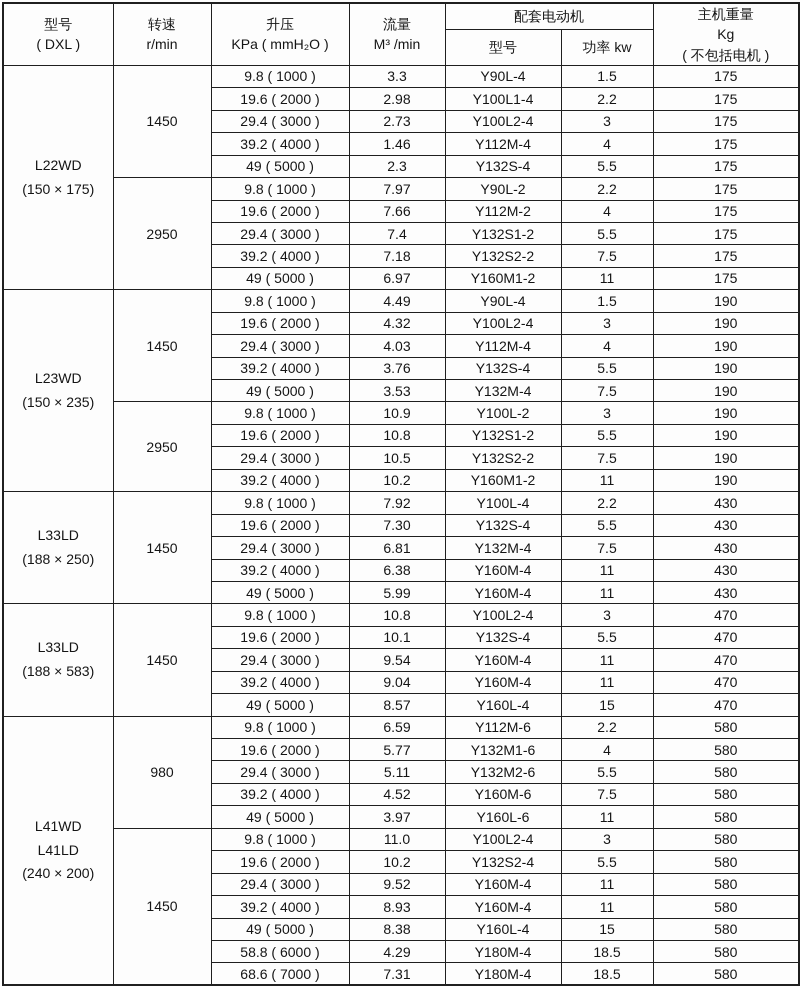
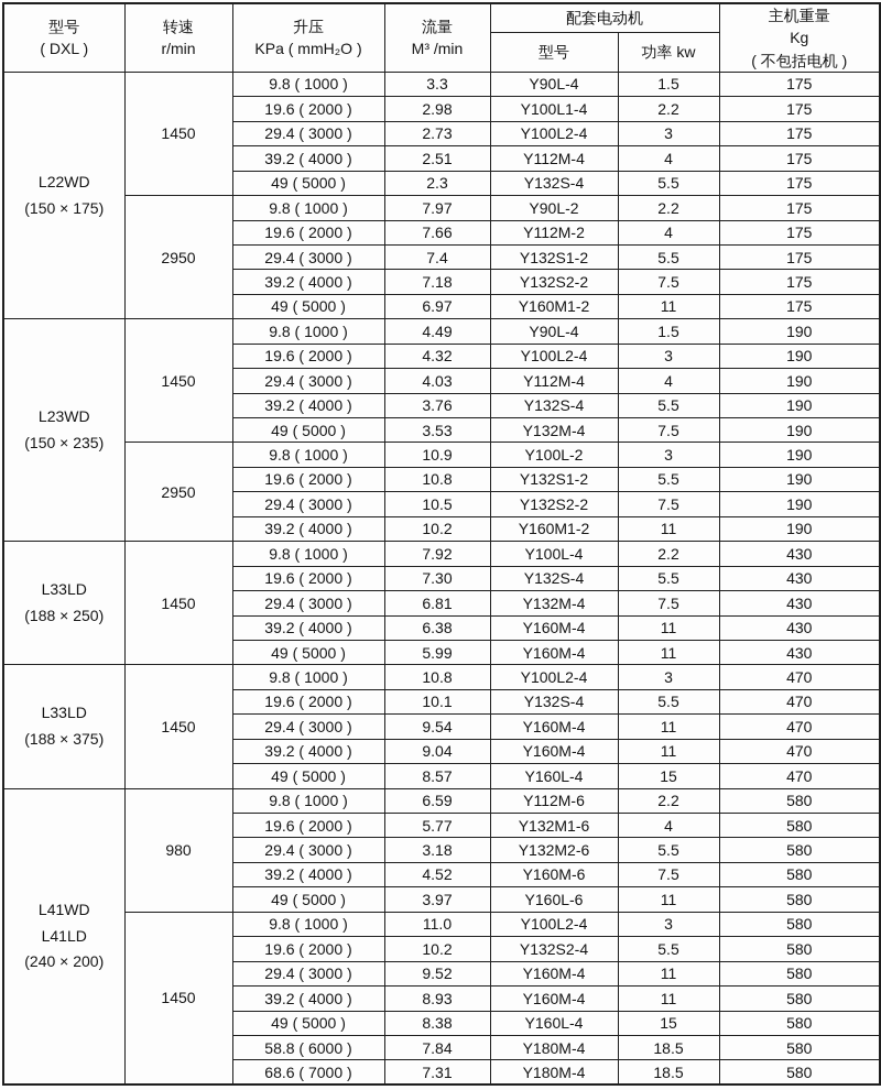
  型号 ( DXL )	转速 r/min	升压 KPa ( mmH₂O )	流量 M³ /min	配套电动机	主机重量 Kg ( 不包括电机 )
  型号	功率 kw
  L22WD (150 × 175)	1450	9.8 ( 1000 )	3.3	Y90L-4	1.5	175
  19.6 ( 2000 )	2.98	Y100L1-4	2.2	175
  29.4 ( 3000 )	2.73	Y100L2-4	3	175
- 39.2 ( 4000 )	1.46	Y112M-4	4	175
+ 39.2 ( 4000 )	2.51	Y112M-4	4	175
  49 ( 5000 )	2.3	Y132S-4	5.5	175
  2950	9.8 ( 1000 )	7.97	Y90L-2	2.2	175
  19.6 ( 2000 )	7.66	Y112M-2	4	175
  29.4 ( 3000 )	7.4	Y132S1-2	5.5	175
  39.2 ( 4000 )	7.18	Y132S2-2	7.5	175
  49 ( 5000 )	6.97	Y160M1-2	11	175
  L23WD (150 × 235)	1450	9.8 ( 1000 )	4.49	Y90L-4	1.5	190
  19.6 ( 2000 )	4.32	Y100L2-4	3	190
  29.4 ( 3000 )	4.03	Y112M-4	4	190
  39.2 ( 4000 )	3.76	Y132S-4	5.5	190
  49 ( 5000 )	3.53	Y132M-4	7.5	190
  2950	9.8 ( 1000 )	10.9	Y100L-2	3	190
  19.6 ( 2000 )	10.8	Y132S1-2	5.5	190
  29.4 ( 3000 )	10.5	Y132S2-2	7.5	190
  39.2 ( 4000 )	10.2	Y160M1-2	11	190
  L33LD (188 × 250)	1450	9.8 ( 1000 )	7.92	Y100L-4	2.2	430
  19.6 ( 2000 )	7.30	Y132S-4	5.5	430
  29.4 ( 3000 )	6.81	Y132M-4	7.5	430
  39.2 ( 4000 )	6.38	Y160M-4	11	430
  49 ( 5000 )	5.99	Y160M-4	11	430
- L33LD (188 × 583)	1450	9.8 ( 1000 )	10.8	Y100L2-4	3	470
+ L33LD (188 × 375)	1450	9.8 ( 1000 )	10.8	Y100L2-4	3	470
  19.6 ( 2000 )	10.1	Y132S-4	5.5	470
  29.4 ( 3000 )	9.54	Y160M-4	11	470
  39.2 ( 4000 )	9.04	Y160M-4	11	470
  49 ( 5000 )	8.57	Y160L-4	15	470
  L41WD L41LD (240 × 200)	980	9.8 ( 1000 )	6.59	Y112M-6	2.2	580
  19.6 ( 2000 )	5.77	Y132M1-6	4	580
- 29.4 ( 3000 )	5.11	Y132M2-6	5.5	580
+ 29.4 ( 3000 )	3.18	Y132M2-6	5.5	580
  39.2 ( 4000 )	4.52	Y160M-6	7.5	580
  49 ( 5000 )	3.97	Y160L-6	11	580
  1450	9.8 ( 1000 )	11.0	Y100L2-4	3	580
  19.6 ( 2000 )	10.2	Y132S2-4	5.5	580
  29.4 ( 3000 )	9.52	Y160M-4	11	580
  39.2 ( 4000 )	8.93	Y160M-4	11	580
  49 ( 5000 )	8.38	Y160L-4	15	580
- 58.8 ( 6000 )	4.29	Y180M-4	18.5	580
+ 58.8 ( 6000 )	7.84	Y180M-4	18.5	580
  68.6 ( 7000 )	7.31	Y180M-4	18.5	580
